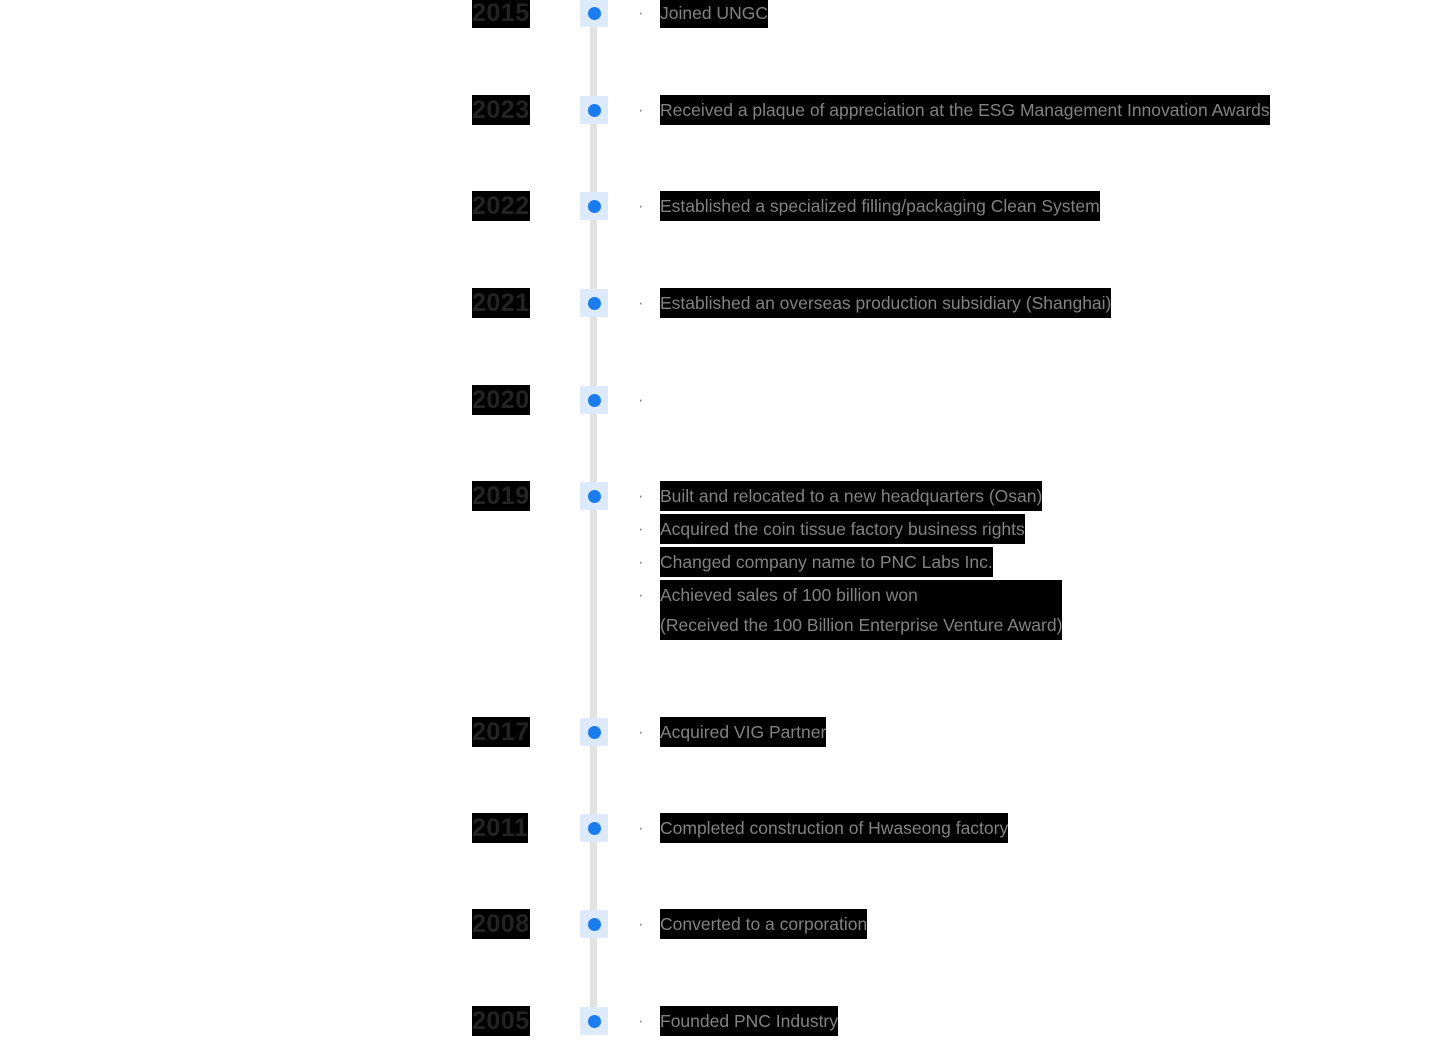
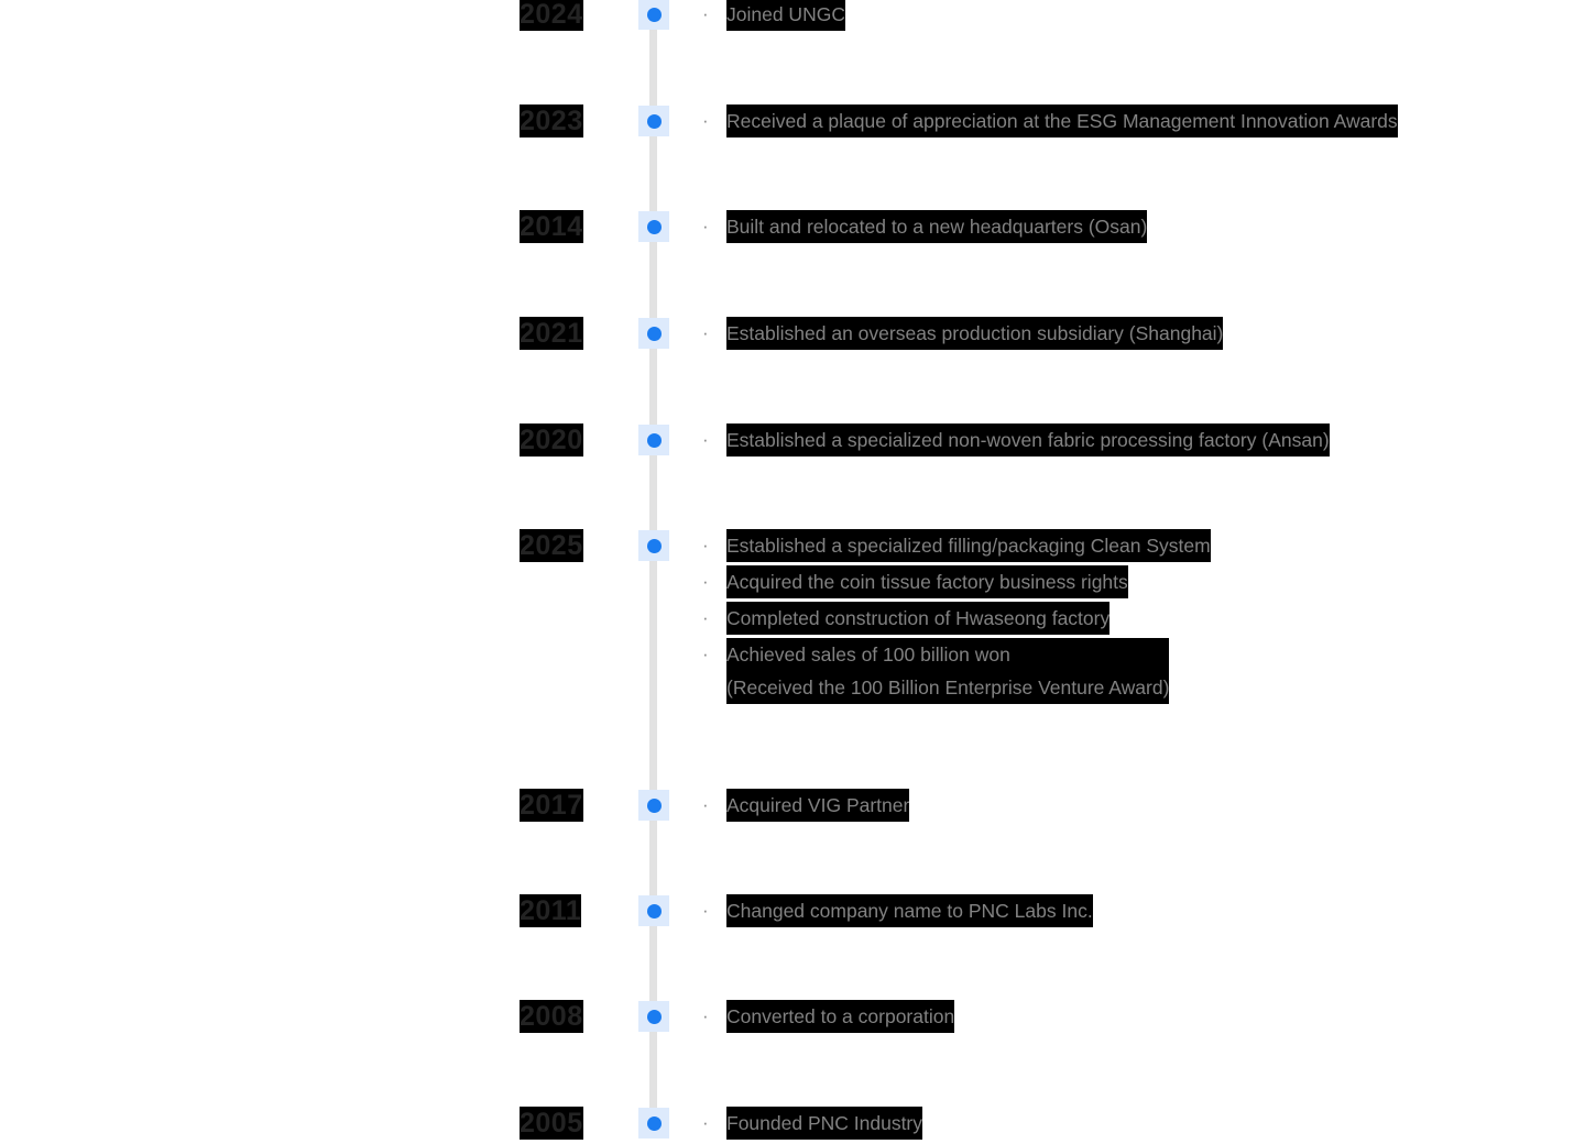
- 2015
+ 2024
  ·
  Joined UNGC
  2023
  ·
  Received a plaque of appreciation at the ESG Management Innovation Awards
- 2022
+ 2014
  ·
- Established a specialized filling/packaging Clean System
+ Built and relocated to a new headquarters (Osan)
  2021
  ·
  Established an overseas production subsidiary (Shanghai)
  2020
  ·
+ Established a specialized non-woven fabric processing factory (Ansan)
- 2019
+ 2025
  ·
- Built and relocated to a new headquarters (Osan)
+ Established a specialized filling/packaging Clean System
  ·
  Acquired the coin tissue factory business rights
  ·
- Changed company name to PNC Labs Inc.
+ Completed construction of Hwaseong factory
  ·
  Achieved sales of 100 billion won
  (Received the 100 Billion Enterprise Venture Award)
  2017
  ·
  Acquired VIG Partner
  2011
  ·
- Completed construction of Hwaseong factory
+ Changed company name to PNC Labs Inc.
  2008
  ·
  Converted to a corporation
  2005
  ·
  Founded PNC Industry
